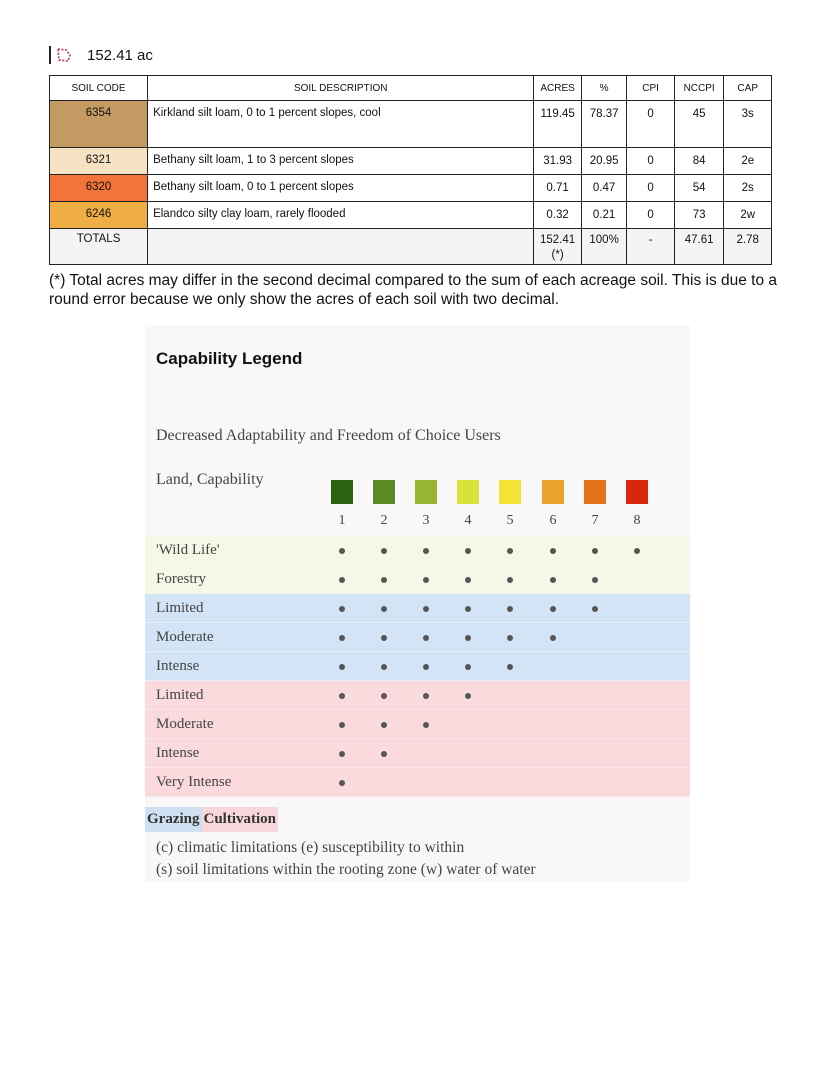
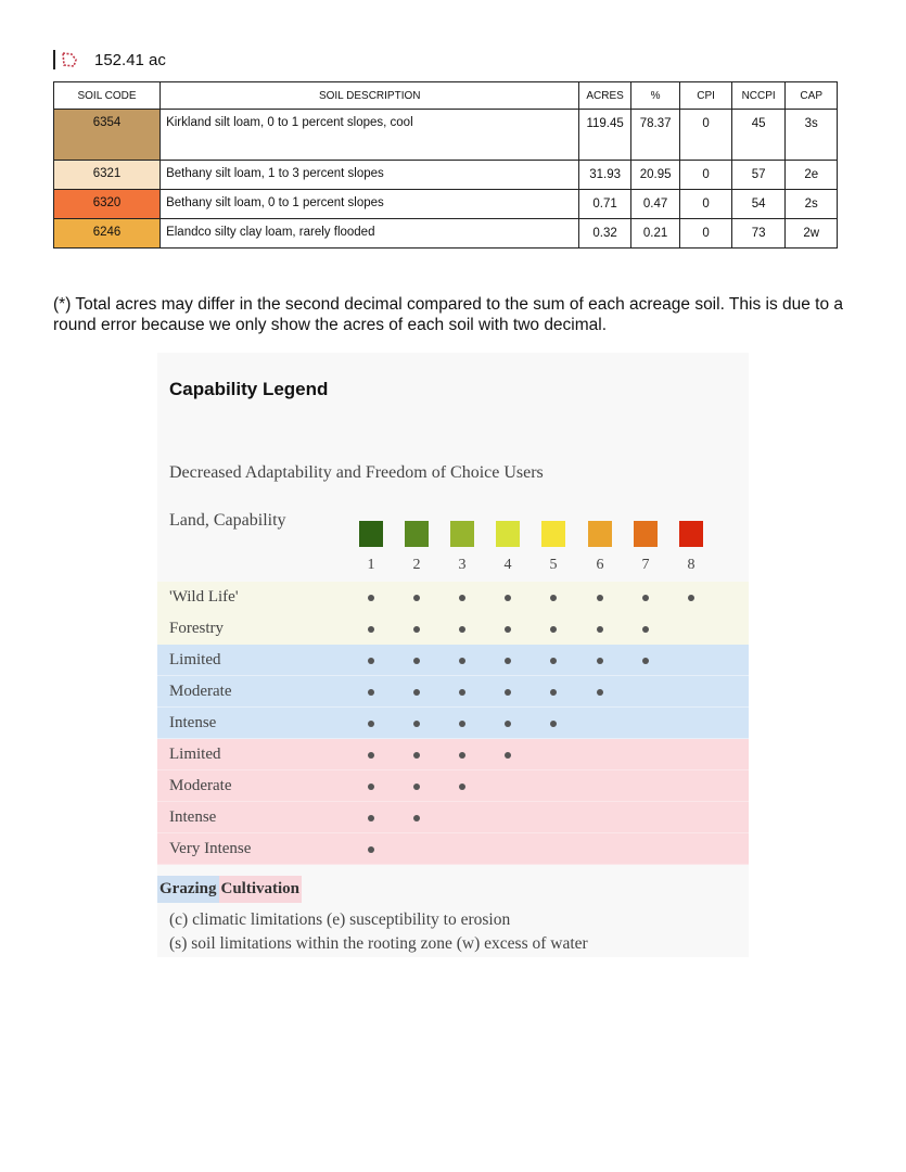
  152.41 ac
  SOIL CODE	SOIL DESCRIPTION	ACRES	%	CPI	NCCPI	CAP
  6354	Kirkland silt loam, 0 to 1 percent slopes, cool	119.45	78.37	0	45	3s
- 6321	Bethany silt loam, 1 to 3 percent slopes	31.93	20.95	0	84	2e
+ 6321	Bethany silt loam, 1 to 3 percent slopes	31.93	20.95	0	57	2e
  6320	Bethany silt loam, 0 to 1 percent slopes	0.71	0.47	0	54	2s
  6246	Elandco silty clay loam, rarely flooded	0.32	0.21	0	73	2w
- TOTALS		152.41(*)	100%	-	47.61	2.78
  (*) Total acres may differ in the second decimal compared to the sum of each acreage soil. This is due to a round error because we only show the acres of each soil with two decimal.
  Capability Legend
  Decreased Adaptability and Freedom of Choice Users
  Land, Capability
  1
  2
  3
  4
  5
  6
  7
  8
  'Wild Life'
  Forestry
  Limited
  Moderate
  Intense
  Limited
  Moderate
  Intense
  Very Intense
  Grazing
  Cultivation
- (c) climatic limitations (e) susceptibility to within
+ (c) climatic limitations (e) susceptibility to erosion
- (s) soil limitations within the rooting zone (w) water of water
+ (s) soil limitations within the rooting zone (w) excess of water
